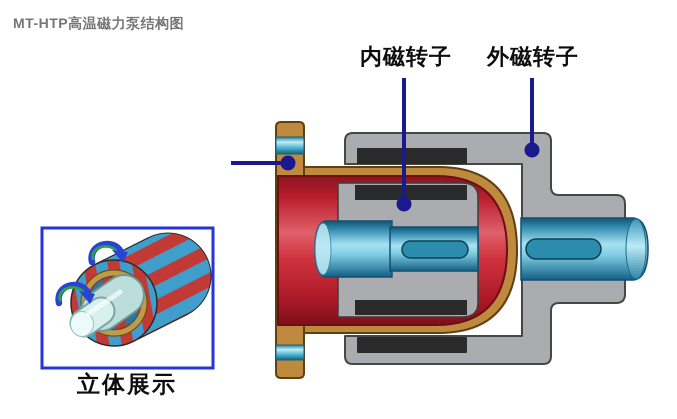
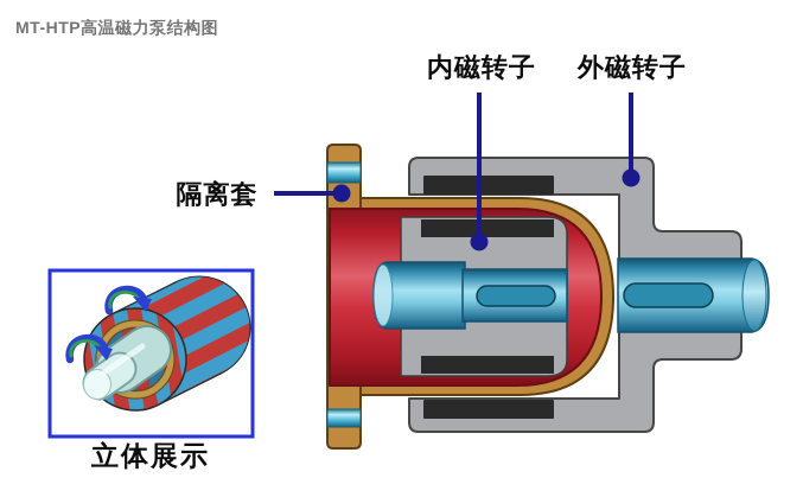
  MT-HTP高温磁力泵结构图
  内磁转子
  外磁转子
+ 隔离套
  立体展示
